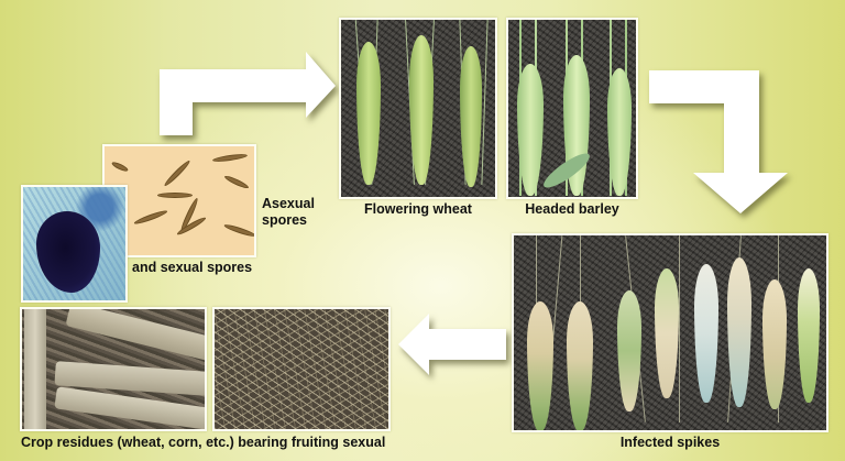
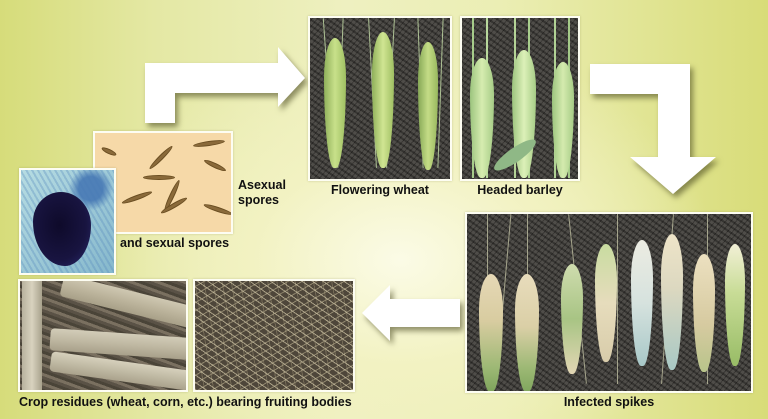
  Flowering wheat
  Headed barley
  Infected spikes
  Asexual
  spores
  and sexual spores
- Crop residues (wheat, corn, etc.) bearing fruiting sexual
+ Crop residues (wheat, corn, etc.) bearing fruiting bodies
